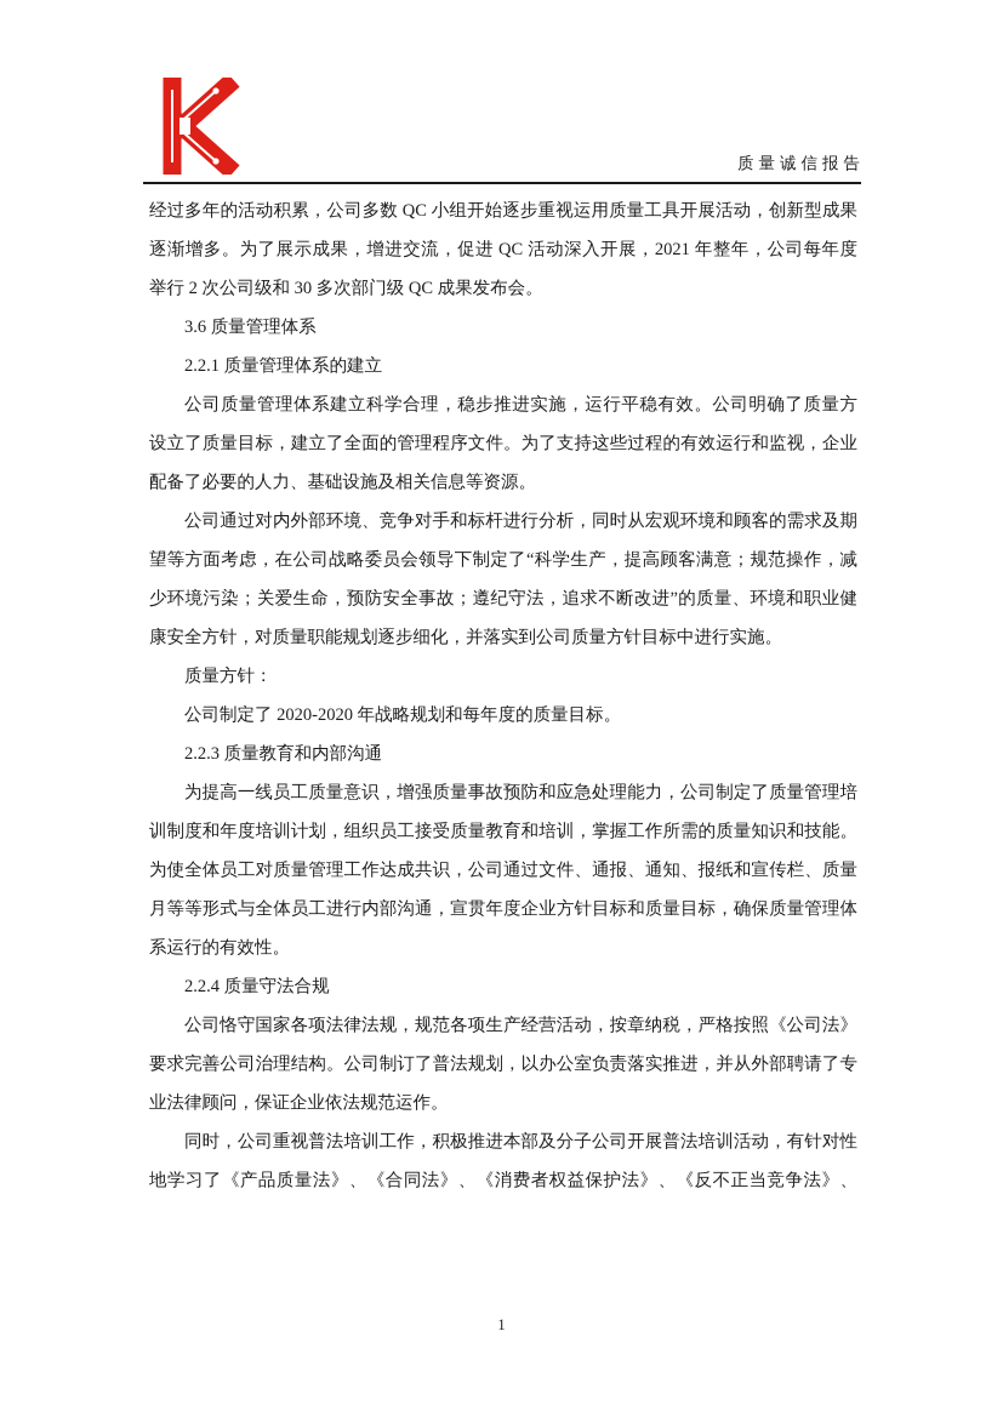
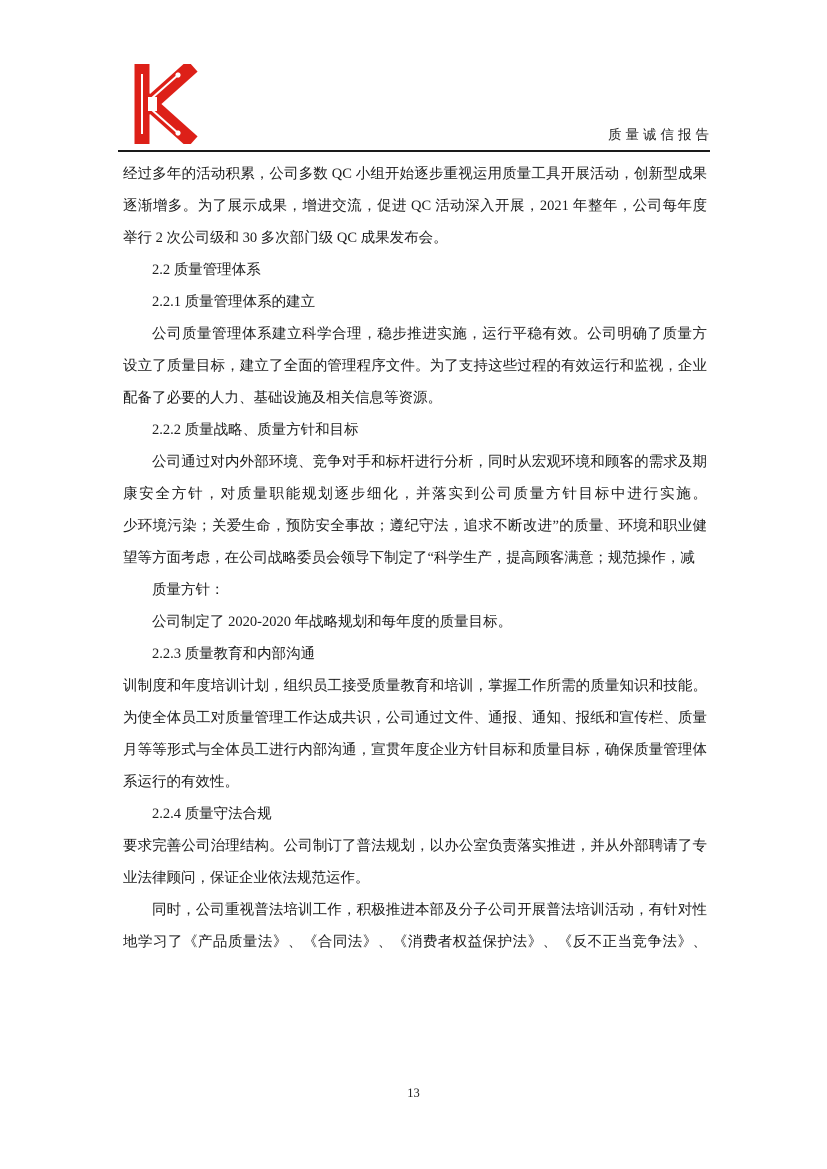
  质量诚信报告
  经过多年的活动积累，公司多数 QC 小组开始逐步重视运用质量工具开展活动，创新型成果
  逐渐增多。为了展示成果，增进交流，促进 QC 活动深入开展，2021 年整年，公司每年度
  举行 2 次公司级和 30 多次部门级 QC 成果发布会。
- 3.6 质量管理体系
+ 2.2 质量管理体系
  2.2.1 质量管理体系的建立
  公司质量管理体系建立科学合理，稳步推进实施，运行平稳有效。公司明确了质量方
  设立了质量目标，建立了全面的管理程序文件。为了支持这些过程的有效运行和监视，企业
  配备了必要的人力、基础设施及相关信息等资源。
+ 2.2.2 质量战略、质量方针和目标
  公司通过对内外部环境、竞争对手和标杆进行分析，同时从宏观环境和顾客的需求及期
- 望等方面考虑，在公司战略委员会领导下制定了“科学生产，提高顾客满意；规范操作，减
+ 康安全方针，对质量职能规划逐步细化，并落实到公司质量方针目标中进行实施。
  少环境污染；关爱生命，预防安全事故；遵纪守法，追求不断改进”的质量、环境和职业健
- 康安全方针，对质量职能规划逐步细化，并落实到公司质量方针目标中进行实施。
+ 望等方面考虑，在公司战略委员会领导下制定了“科学生产，提高顾客满意；规范操作，减
  质量方针：
  公司制定了 2020-2020 年战略规划和每年度的质量目标。
  2.2.3 质量教育和内部沟通
- 为提高一线员工质量意识，增强质量事故预防和应急处理能力，公司制定了质量管理培
  训制度和年度培训计划，组织员工接受质量教育和培训，掌握工作所需的质量知识和技能。
  为使全体员工对质量管理工作达成共识，公司通过文件、通报、通知、报纸和宣传栏、质量
  月等等形式与全体员工进行内部沟通，宣贯年度企业方针目标和质量目标，确保质量管理体
  系运行的有效性。
  2.2.4 质量守法合规
- 公司恪守国家各项法律法规，规范各项生产经营活动，按章纳税，严格按照《公司法》
  要求完善公司治理结构。公司制订了普法规划，以办公室负责落实推进，并从外部聘请了专
  业法律顾问，保证企业依法规范运作。
  同时，公司重视普法培训工作，积极推进本部及分子公司开展普法培训活动，有针对性
  地学习了《产品质量法》、《合同法》、《消费者权益保护法》、《反不正当竞争法》、
- 1
+ 13
